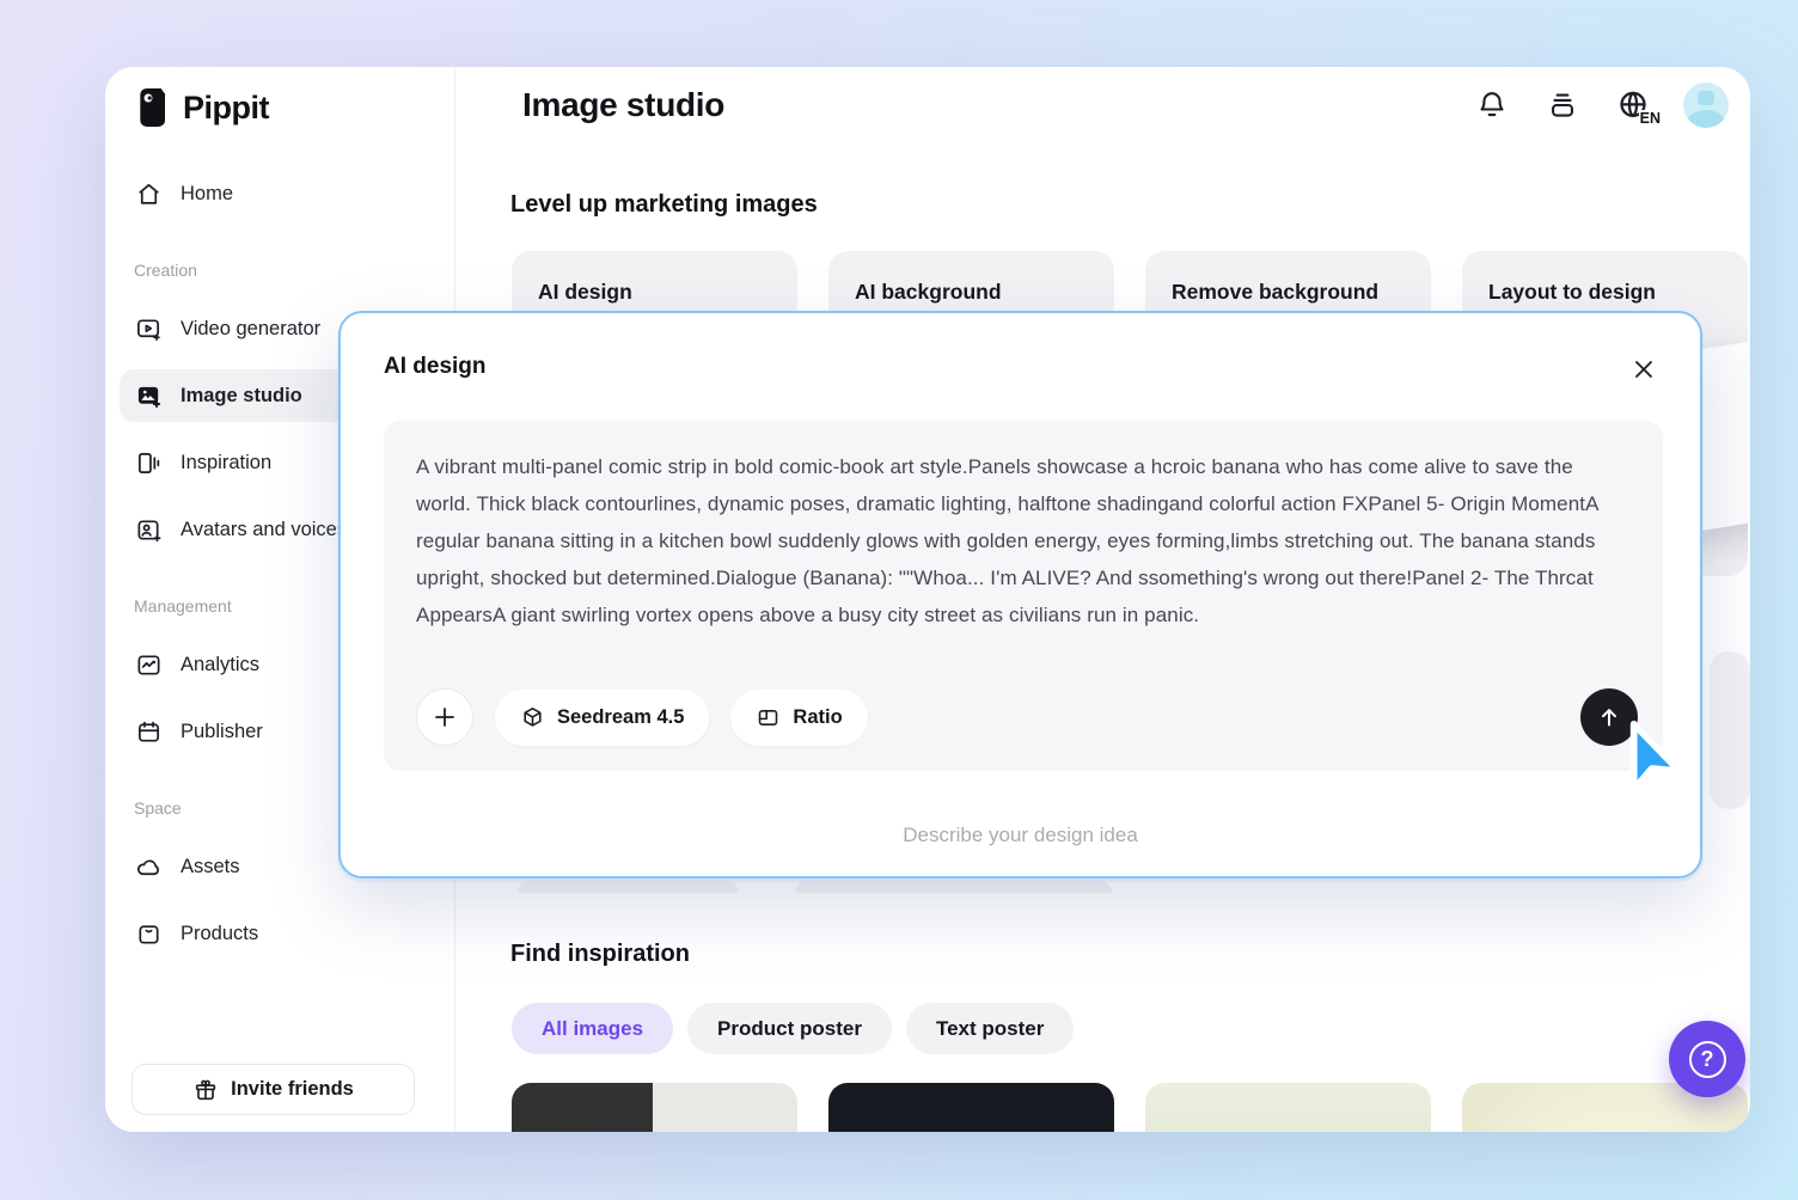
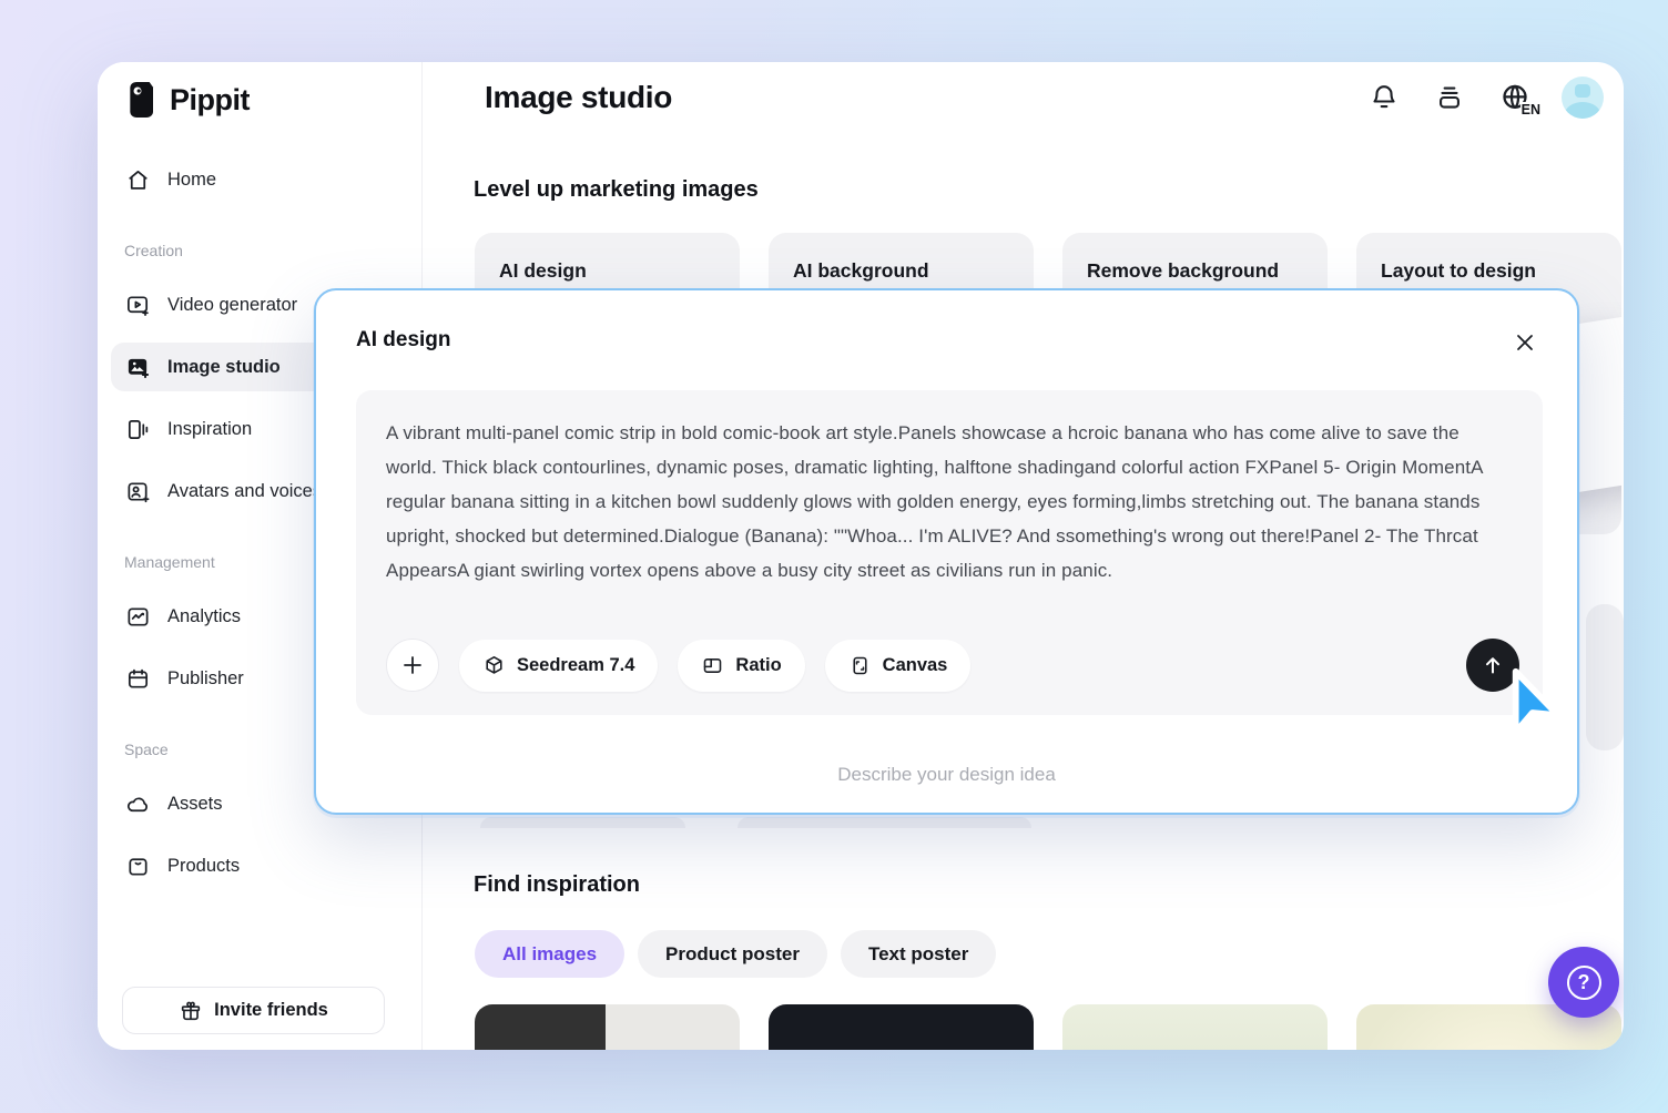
  Image studio
  EN
  Level up marketing images
  AI design
  AI background
  Remove background
  Layout to design
  Find inspiration
  All images
  Product poster
  Text poster
  Pippit
  Home
  Creation
  Video generator
  Image studio
  Inspiration
  Avatars and voice
  Management
  Analytics
  Publisher
  Space
  Assets
  Products
  Invite friends
  AI design
  A vibrant multi-panel comic strip in bold comic-book art style.Panels showcase a hcroic banana who has come alive to save the world. Thick black contourlines, dynamic poses, dramatic lighting, halftone shadingand colorful action FXPanel 5- Origin MomentA regular banana sitting in a kitchen bowl suddenly glows with golden energy, eyes forming,limbs stretching out. The banana stands upright, shocked but determined.Dialogue (Banana): ""Whoa... I'm ALIVE? And ssomething's wrong out there!Panel 2- The Thrcat AppearsA giant swirling vortex opens above a busy city street as civilians run in panic.
- Seedream 4.5
+ Seedream 7.4
  Ratio
+ Canvas
  Describe your design idea
